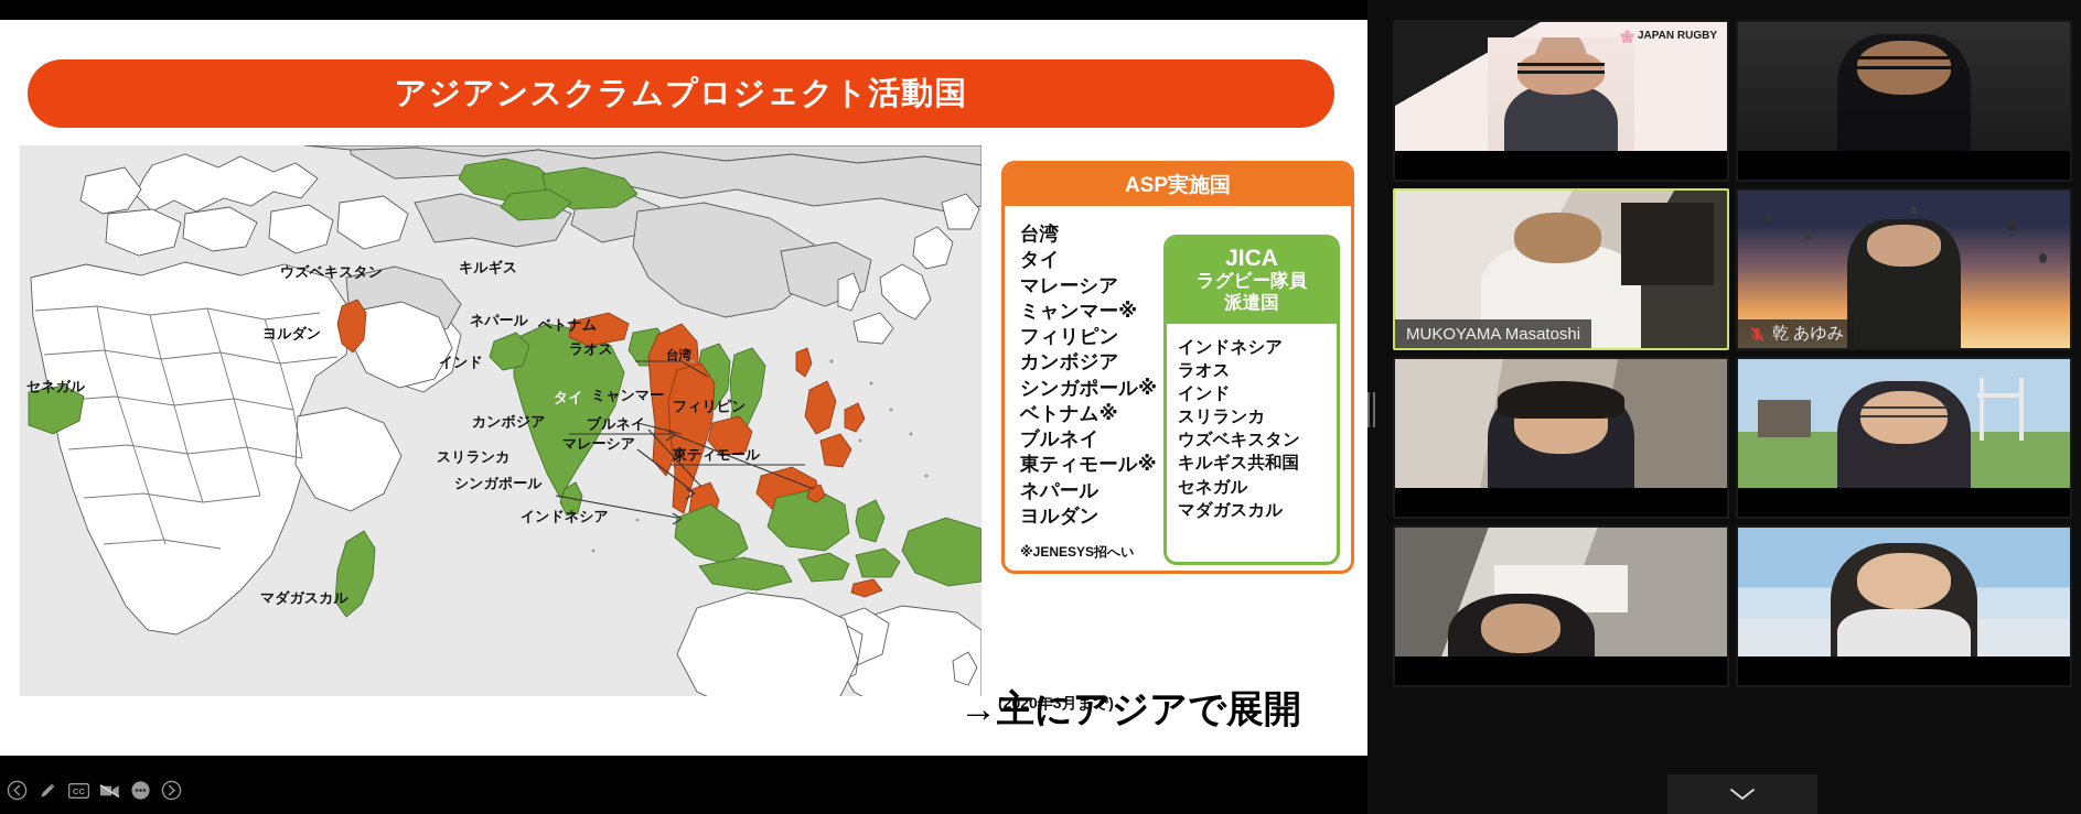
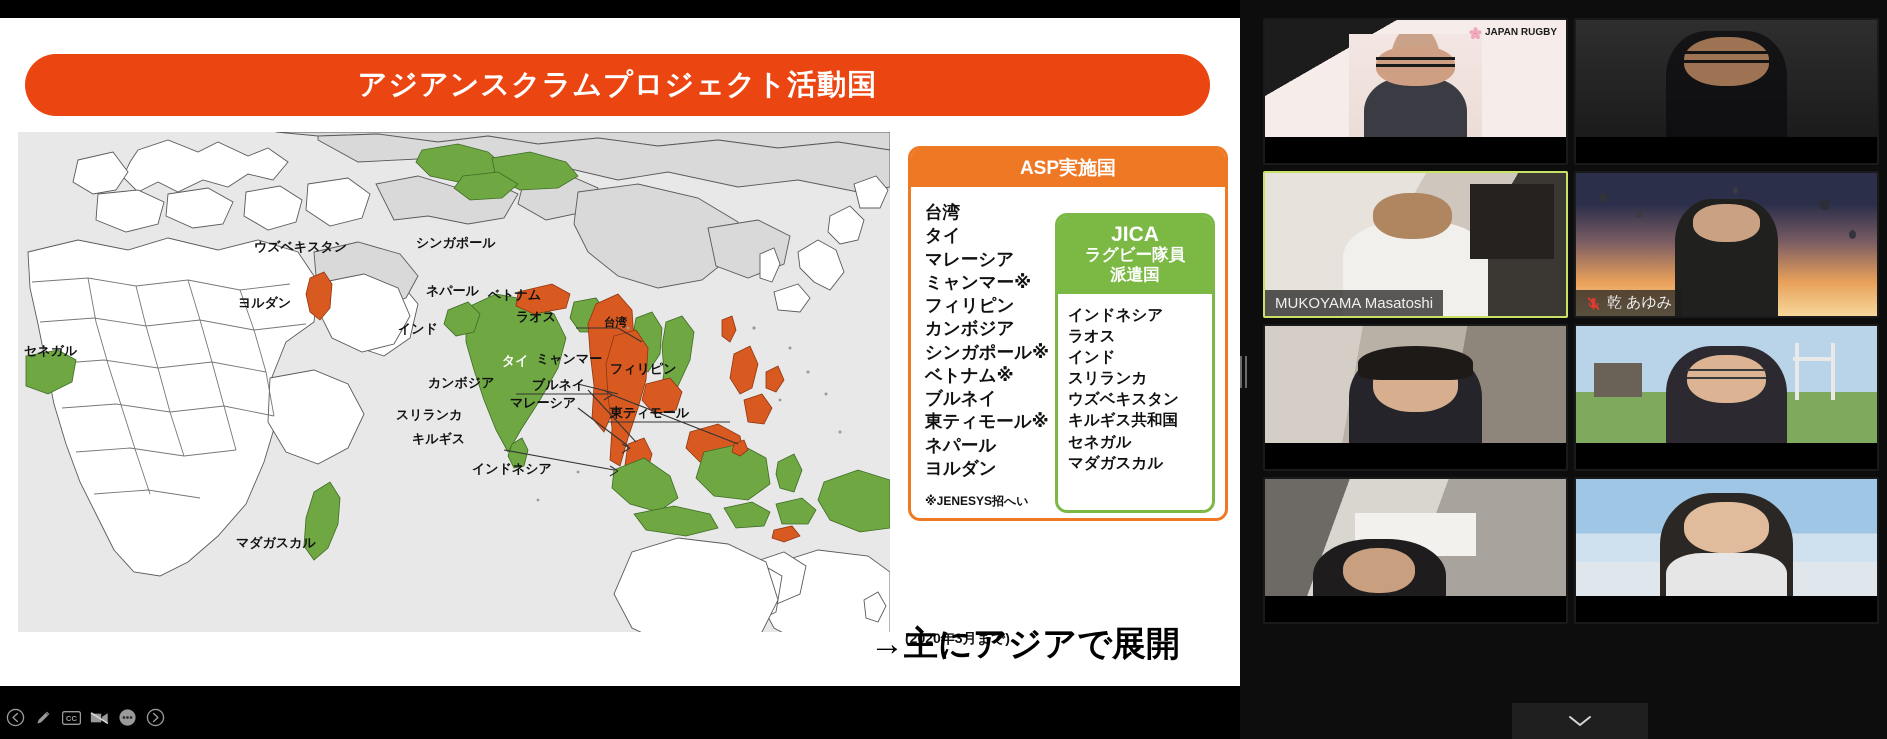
  アジアンスクラムプロジェクト活動国
  ウズベキスタン
- キルギス
+ シンガポール
  ヨルダン
  ネパール
  ベトナム
  ラオス
  セネガル
  インド
  台湾
  タイ
  ミャンマー
  フィリピン
  カンボジア
  ブルネイ
  マレーシア
  スリランカ
  東ティモール
- シンガポール
+ キルギス
  インドネシア
  マダガスカル
  ASP実施国
  台湾
  タイ
  マレーシア
  ミャンマー※
  フィリピン
  カンボジア
  シンガポール※
  ベトナム※
  ブルネイ
  東ティモール※
  ネパール
  ヨルダン
  ※JENESYS招へい
  JICA
  ラグビー隊員
  派遣国
  インドネシア
  ラオス
  インド
  スリランカ
  ウズベキスタン
  キルギス共和国
  セネガル
  マダガスカル
  (2020年3月まで)
  →主にアジアで展開
  CC
  JAPAN RUGBY
  MUKOYAMA Masatoshi
  乾 あゆみ
